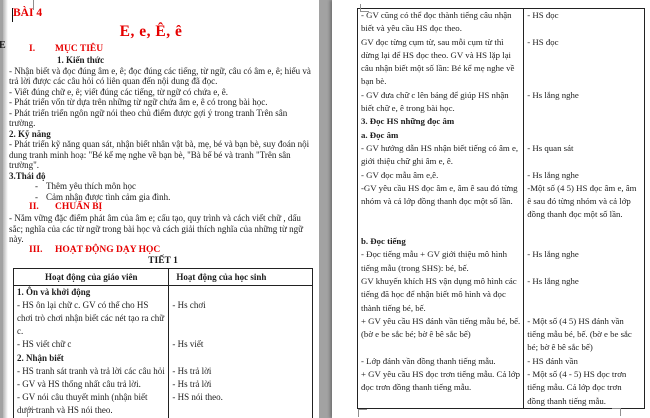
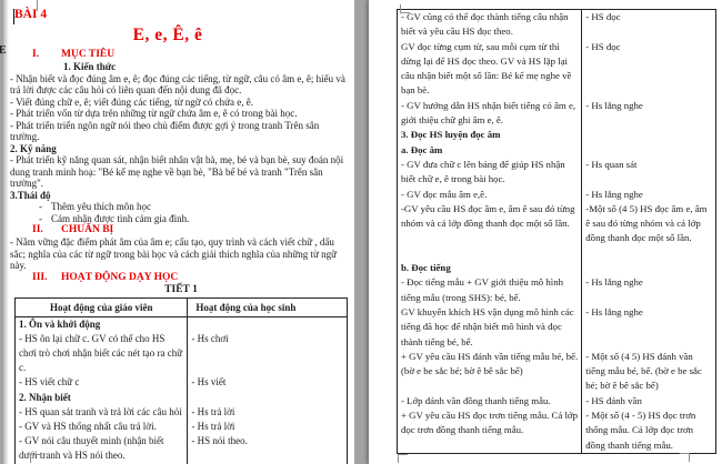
  BÀI 4
  E, e, Ê, ê
  I.
  MỤC TIÊU
  1. Kiến thức
  - Nhận biết và đọc đúng âm e, ê; đọc đúng các tiếng, từ ngữ, câu có âm e, ê; hiểu và trả lời được các câu hỏi có liên quan đến nội dung đã đọc.
  - Viết đúng chữ e, ê; viết đúng các tiếng, từ ngữ có chứa e, ê.
  - Phát triển vốn từ dựa trên những từ ngữ chứa âm e, ê có trong bài học.
  - Phát triển triển ngôn ngữ nói theo chủ điểm được gợi ý trong tranh Trên sân trường.
  2. Kỹ năng
  - Phát triển kỹ năng quan sát, nhận biết nhân vật bà, mẹ, bé và bạn bè, suy đoán nội dung tranh minh hoạ: "Bé kể mẹ nghe về bạn bè, "Bà bế bé và tranh "Trên sân trường".
  3.Thái độ
  -
  Thêm yêu thích môn học
  -
  Cảm nhận được tình cảm gia đình.
  II.
  CHUẨN BỊ
  - Nắm vững đặc điểm phát âm của âm e; cấu tạo, quy trình và cách viết chữ , dấu sắc; nghĩa của các từ ngữ trong bài học và cách giải thích nghĩa của những từ ngữ này.
  III.
  HOẠT ĐỘNG DẠY HỌC
  TIẾT 1
  Hoạt động của giáo viên	Hoạt động của học sinh
  1. Ôn và khởi động
  - HS ôn lại chữ c. GV có thể cho HS chơi trò chơi nhận biết các nét tạo ra chữ c.	- Hs chơi
  - HS viết chữ c	- Hs viết
  2. Nhận biết
- - HS tranh sát tranh và trả lời các câu hỏi	- Hs trả lời
+ - HS quan sát tranh và trả lời các câu hỏi	- Hs trả lời
  - GV và HS thống nhất câu trả lời.	- Hs trả lời
  - GV nói câu thuyết minh (nhận biết dưới tranh và HS nói theo.	- HS nói theo.
  E
  - GV cũng có thể đọc thành tiếng câu nhận biết và yêu cầu HS đọc theo.	- HS đọc
  GV đọc từng cụm từ, sau mỗi cụm từ thì dừng lại để HS đọc theo. GV và HS lặp lại câu nhận biết một số lần: Bé kể mẹ nghe về bạn bè.	- HS đọc
- - GV đưa chữ c lên bảng để giúp HS nhận biết chữ e, ê trong bài học.	- Hs lắng nghe
+ - GV hướng dẫn HS nhận biết tiếng có âm e, giới thiệu chữ ghi âm e, ê.	- Hs lắng nghe
- 3. Đọc HS những đọc âm
+ 3. Đọc HS luyện đọc âm
  a. Đọc âm
- - GV hướng dẫn HS nhận biết tiếng có âm e, giới thiệu chữ ghi âm e, ê.	- Hs quan sát
+ - GV đưa chữ c lên bảng để giúp HS nhận biết chữ e, ê trong bài học.	- Hs quan sát
  - GV đọc mẫu âm e,ê.	- Hs lắng nghe
  -GV yêu cầu HS đọc âm e, âm ê sau đó từng nhóm và cả lớp đồng thanh đọc một số lần.	-Một số (4 5) HS đọc âm e, âm ê sau đó từng nhóm và cả lớp đồng thanh đọc một số lần.
  b. Đọc tiếng
  - Đọc tiếng mẫu + GV giới thiệu mô hình tiếng mẫu (trong SHS): bé, bế.	- Hs lắng nghe
  GV khuyến khích HS vận dụng mô hình các tiếng đã học để nhận biết mô hình và đọc thành tiếng bé, bế.	- Hs lắng nghe
  + GV yêu cầu HS đánh vần tiếng mẫu bé, bế. (bờ e be sắc bé; bờ ê bê sắc bế)	- Một số (4 5) HS đánh vần tiếng mẫu bé, bế. (bờ e be sắc bé; bờ ê bê sắc bế)
  - Lớp đánh vần đồng thanh tiếng mẫu.	- HS đánh vần
- + GV yêu cầu HS đọc trơn tiếng mẫu. Cả lớp đọc trơn đồng thanh tiếng mẫu.	- Một số (4 - 5) HS đọc trơn tiếng mẫu. Cả lớp đọc trơn đồng thanh tiếng mẫu.
+ + GV yêu cầu HS đọc trơn tiếng mẫu. Cả lớp đọc trơn đồng thanh tiếng mẫu.	- Một số (4 - 5) HS đọc trơn thống mẫu. Cả lớp đọc trơn đồng thanh tiếng mẫu.
